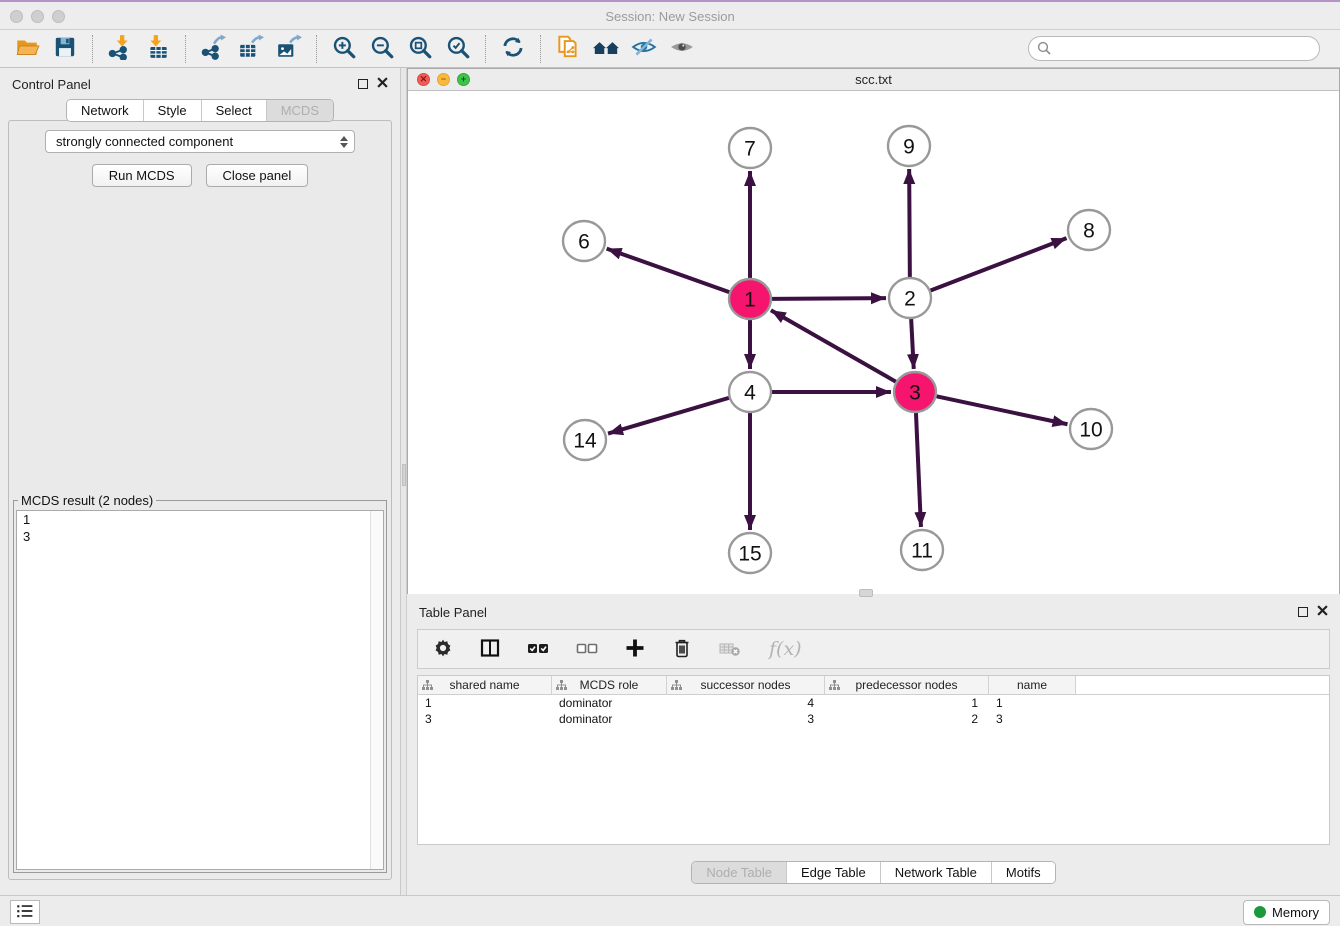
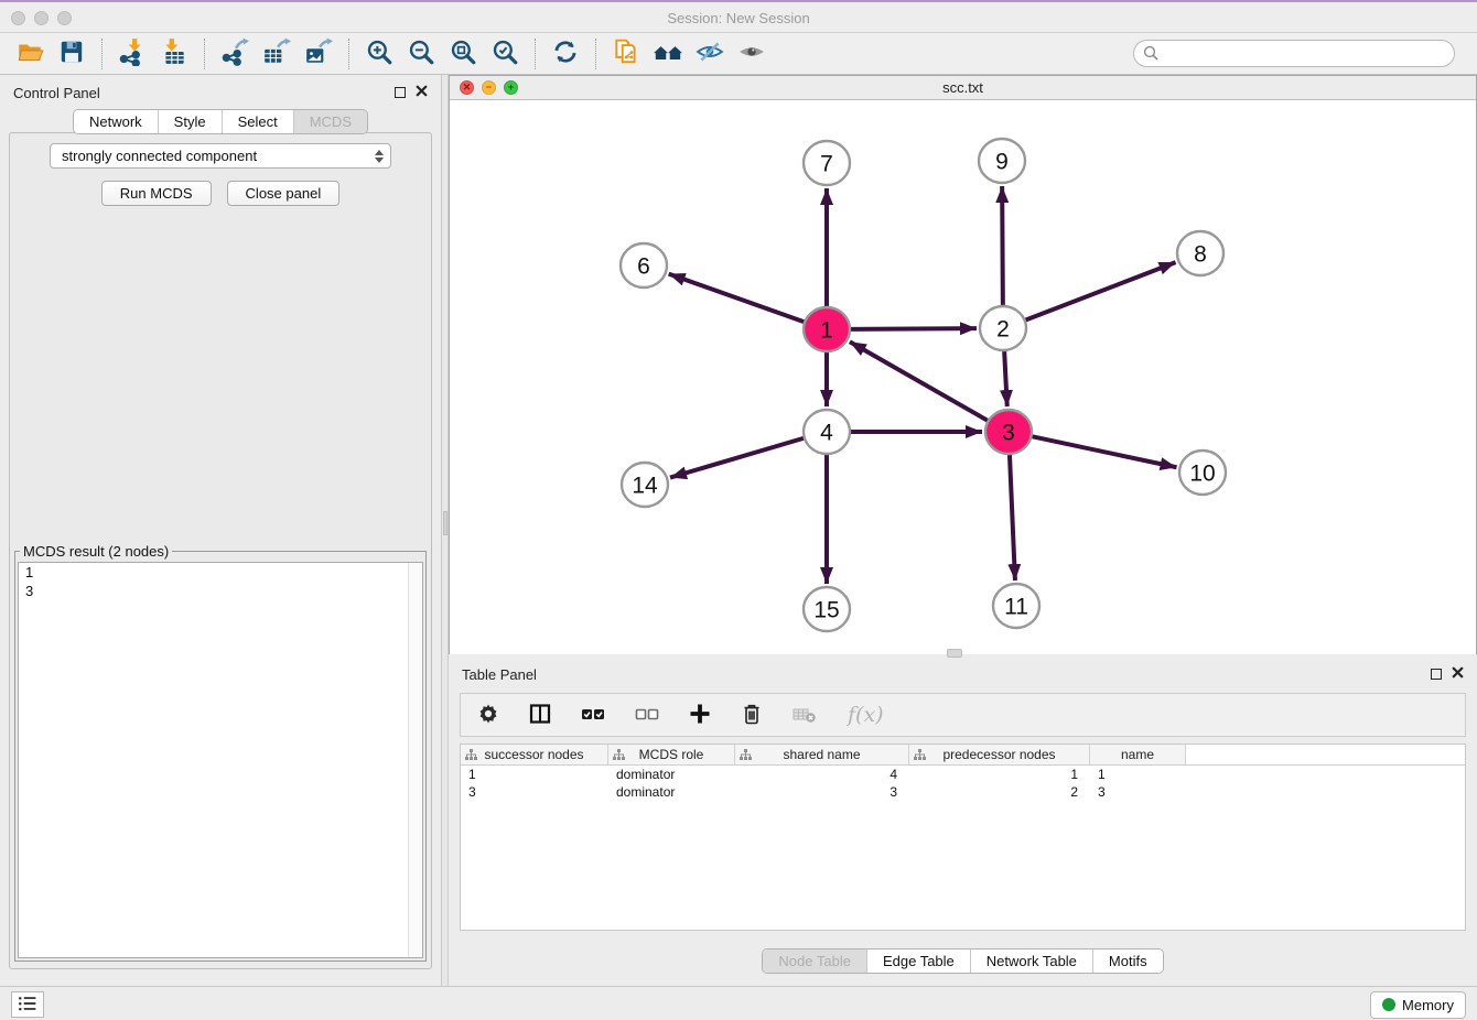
  Session: New Session
  Control Panel
  Network
  Style
  Select
  MCDS
  strongly connected component
  Run MCDS
  Close panel
  MCDS result (2 nodes)
  1
  3
  ✕
  −
  +
  scc.txt
  7
  9
  6
  8
  1
  2
  4
  3
  14
  10
  15
  11
  Table Panel
  f(x)
- shared name
+ successor nodes
  MCDS role
- successor nodes
+ shared name
  predecessor nodes
  name
  1
  dominator
  4
  1
  1
  3
  dominator
  3
  2
  3
  Node Table
  Edge Table
  Network Table
  Motifs
  Memory
